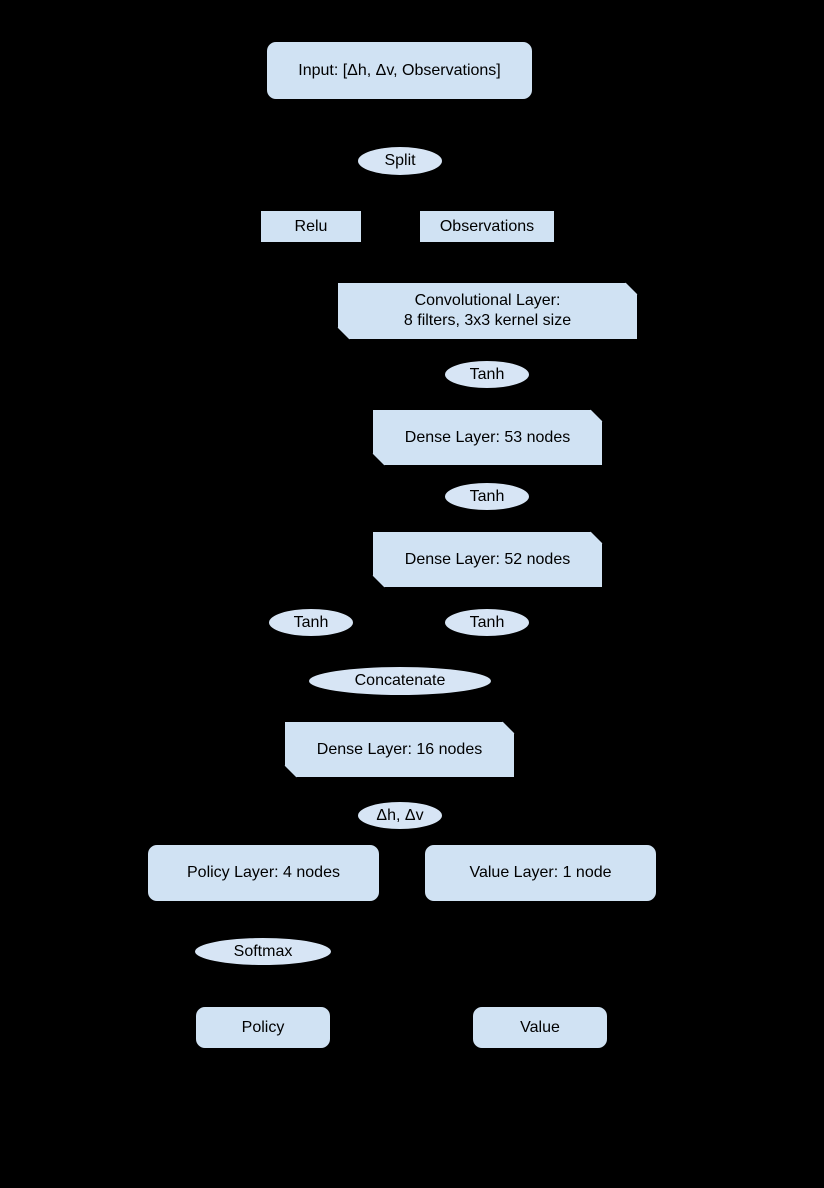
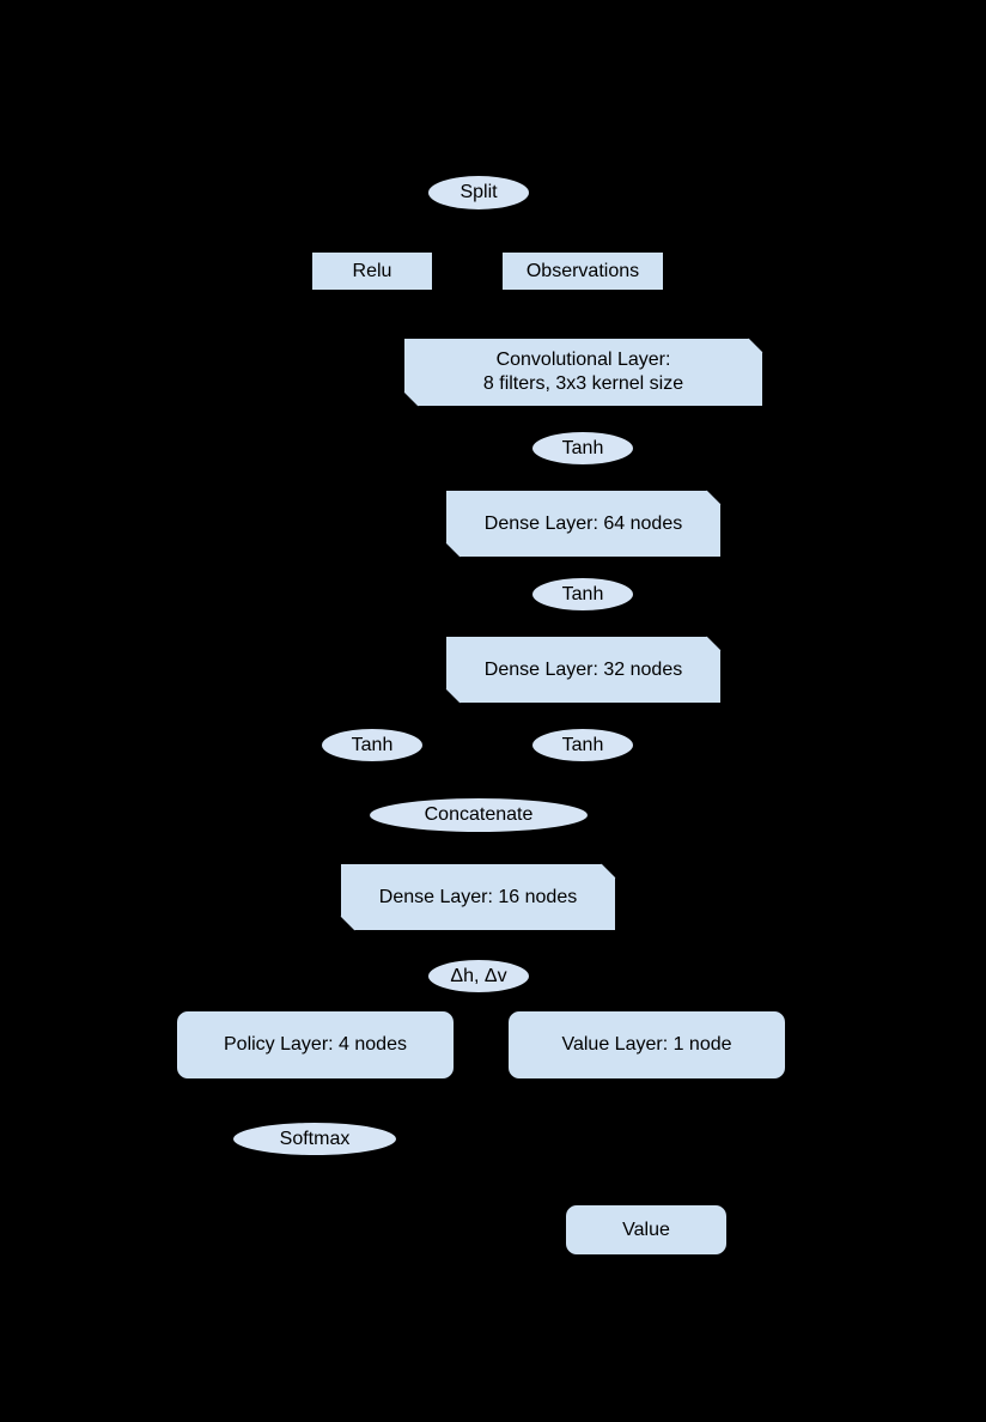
- Input: [Δh, Δv, Observations]
  Split
  Relu
  Observations
  Convolutional Layer:
  8 filters, 3x3 kernel size
  Tanh
- Dense Layer: 53 nodes
+ Dense Layer: 64 nodes
  Tanh
- Dense Layer: 52 nodes
+ Dense Layer: 32 nodes
  Tanh
  Tanh
  Concatenate
  Dense Layer: 16 nodes
  Δh, Δv
  Policy Layer: 4 nodes
  Value Layer: 1 node
  Softmax
- Policy
  Value
